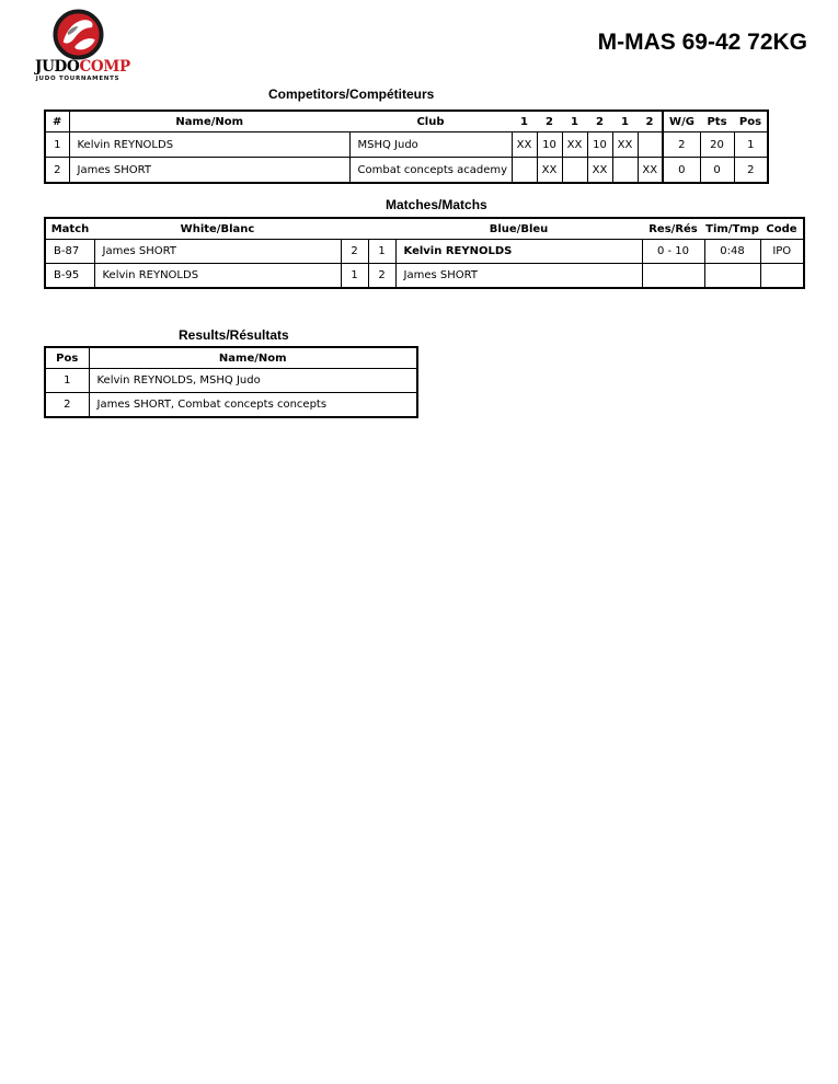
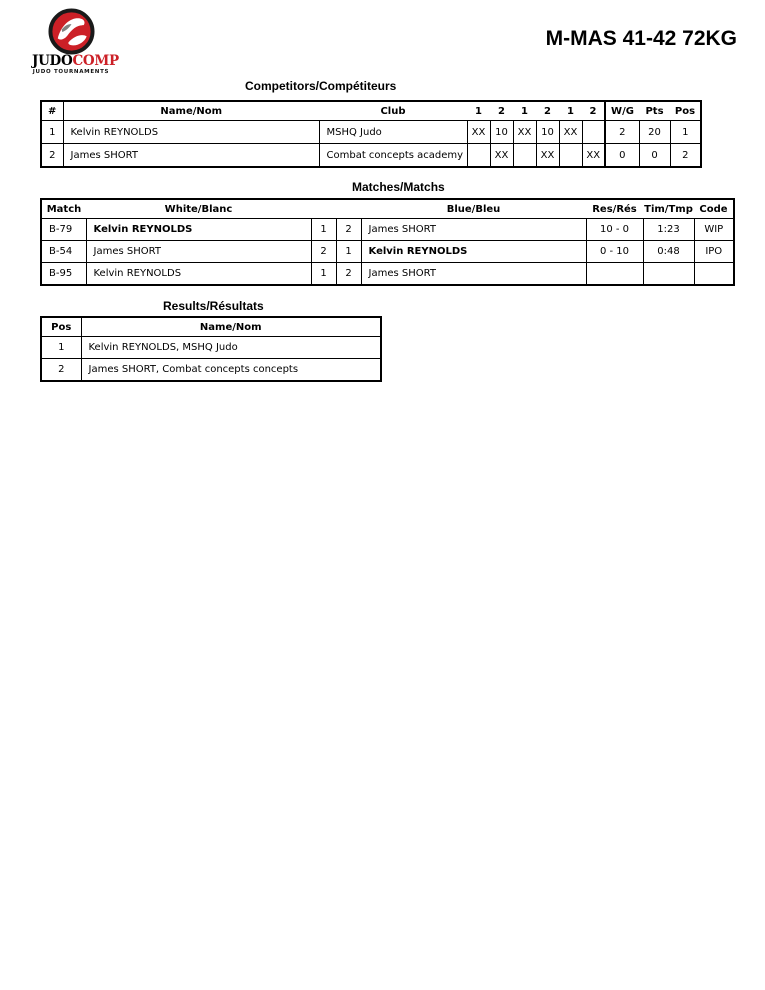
  JUDOCOMP
- M-MAS 69-42 72KG
+ M-MAS 41-42 72KG
  Competitors/Compétiteurs
  #	Name/Nom	Club	1	2	1	2	1	2	W/G	Pts	Pos
  1	Kelvin REYNOLDS	MSHQ Judo	XX	10	XX	10	XX		2	20	1
  2	James SHORT	Combat concepts academy		XX		XX		XX	0	0	2
  Matches/Matchs
  Match	White/Blanc			Blue/Bleu	Res/Rés	Tim/Tmp	Code
+ B-79	Kelvin REYNOLDS	1	2	James SHORT	10 - 0	1:23	WIP
- B-87	James SHORT	2	1	Kelvin REYNOLDS	0 - 10	0:48	IPO
+ B-54	James SHORT	2	1	Kelvin REYNOLDS	0 - 10	0:48	IPO
  B-95	Kelvin REYNOLDS	1	2	James SHORT
  Results/Résultats
  Pos	Name/Nom
  1	Kelvin REYNOLDS, MSHQ Judo
  2	James SHORT, Combat concepts concepts
